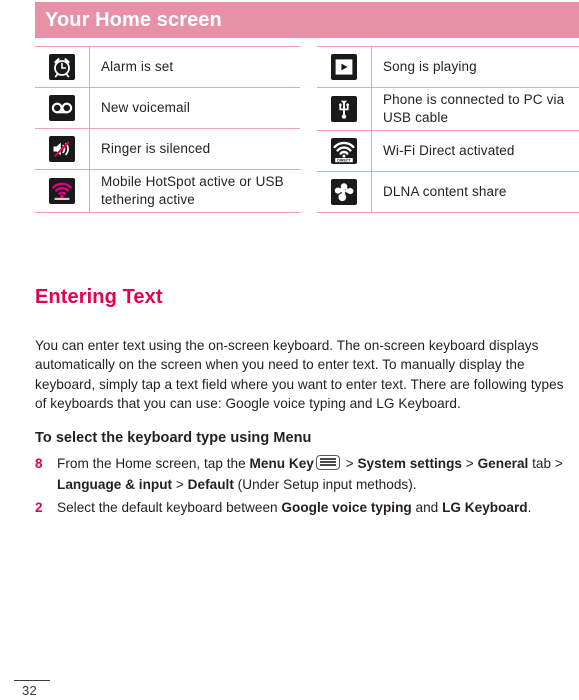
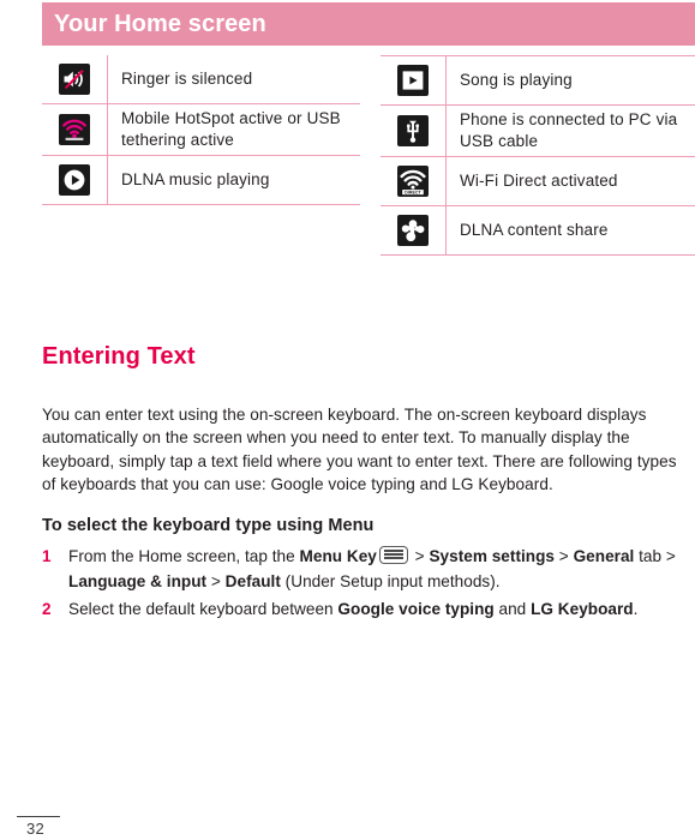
  Your Home screen
- 	Alarm is set
- 	New voicemail
  	Ringer is silenced
  	Mobile HotSpot active or USB tethering active
+ 	DLNA music playing
  	Song is playing
  	Phone is connected to PC via USB cable
  	Wi-Fi Direct activated
  	DLNA content share
  Entering Text
  You can enter text using the on-screen keyboard. The on-screen keyboard displays automatically on the screen when you need to enter text. To manually display the keyboard, simply tap a text field where you want to enter text. There are following types of keyboards that you can use: Google voice typing and LG Keyboard.
  To select the keyboard type using Menu
- 8
+ 1
  From the Home screen, tap the Menu Key > System settings > General tab > Language & input > Default (Under Setup input methods).
  2
  Select the default keyboard between Google voice typing and LG Keyboard.
  32
